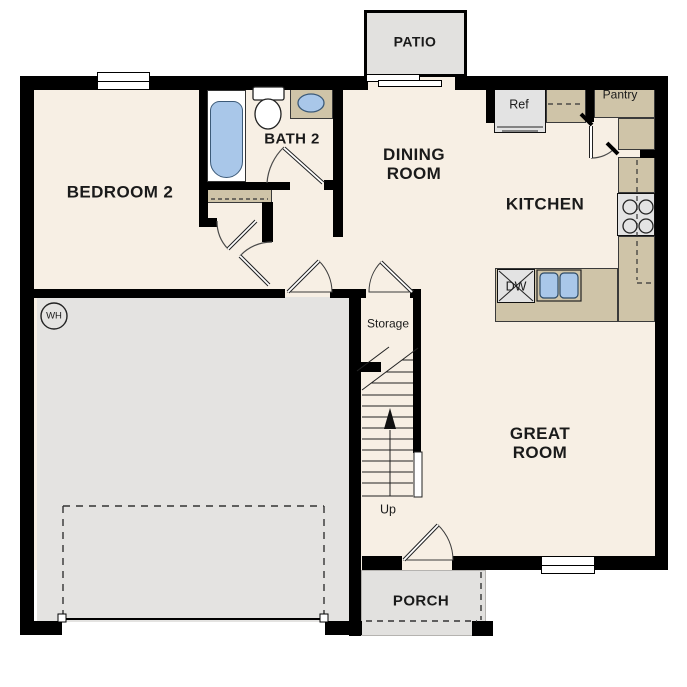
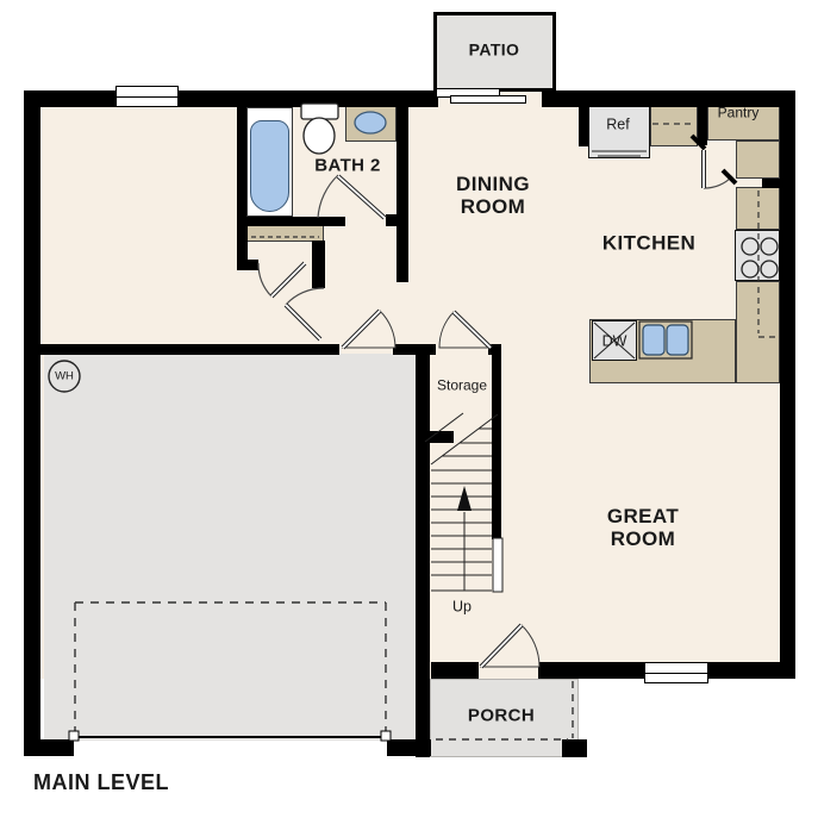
- BEDROOM 2
  BATH 2
  DINING
  ROOM
  KITCHEN
  GREAT
  ROOM
  PATIO
  PORCH
  Storage
  Up
  Pantry
  Ref
  DW
  WH
+ MAIN LEVEL
